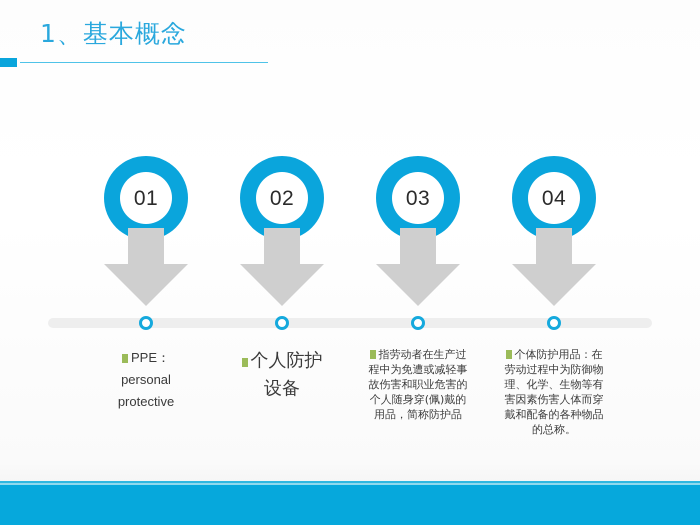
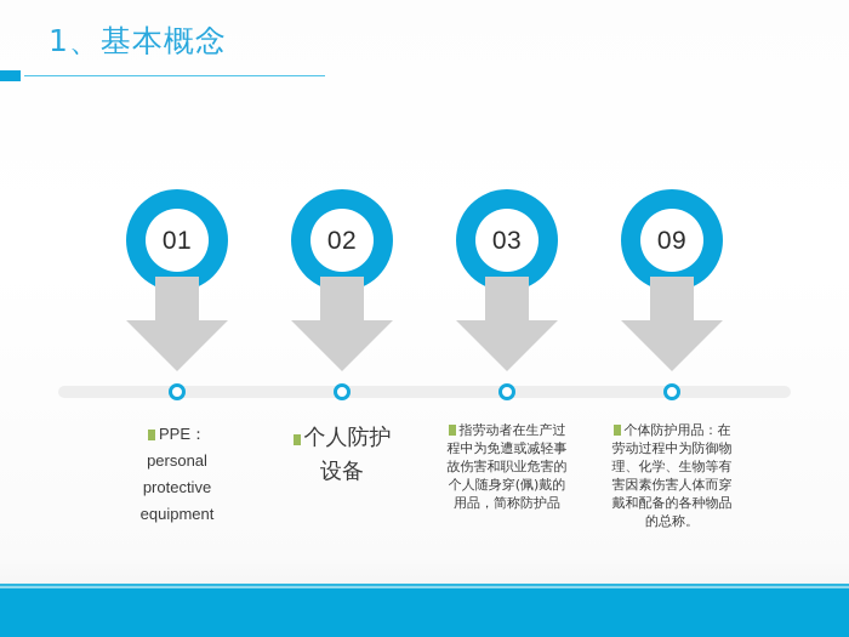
  1、基本概念
  01
  PPE：
  personal
  protective
+ equipment
  02
  个人防护
  设备
  03
  指劳动者在生产过
  程中为免遭或减轻事
  故伤害和职业危害的
  个人随身穿(佩)戴的
  用品，简称防护品
- 04
+ 09
  个体防护用品：在
  劳动过程中为防御物
  理、化学、生物等有
  害因素伤害人体而穿
  戴和配备的各种物品
  的总称。
